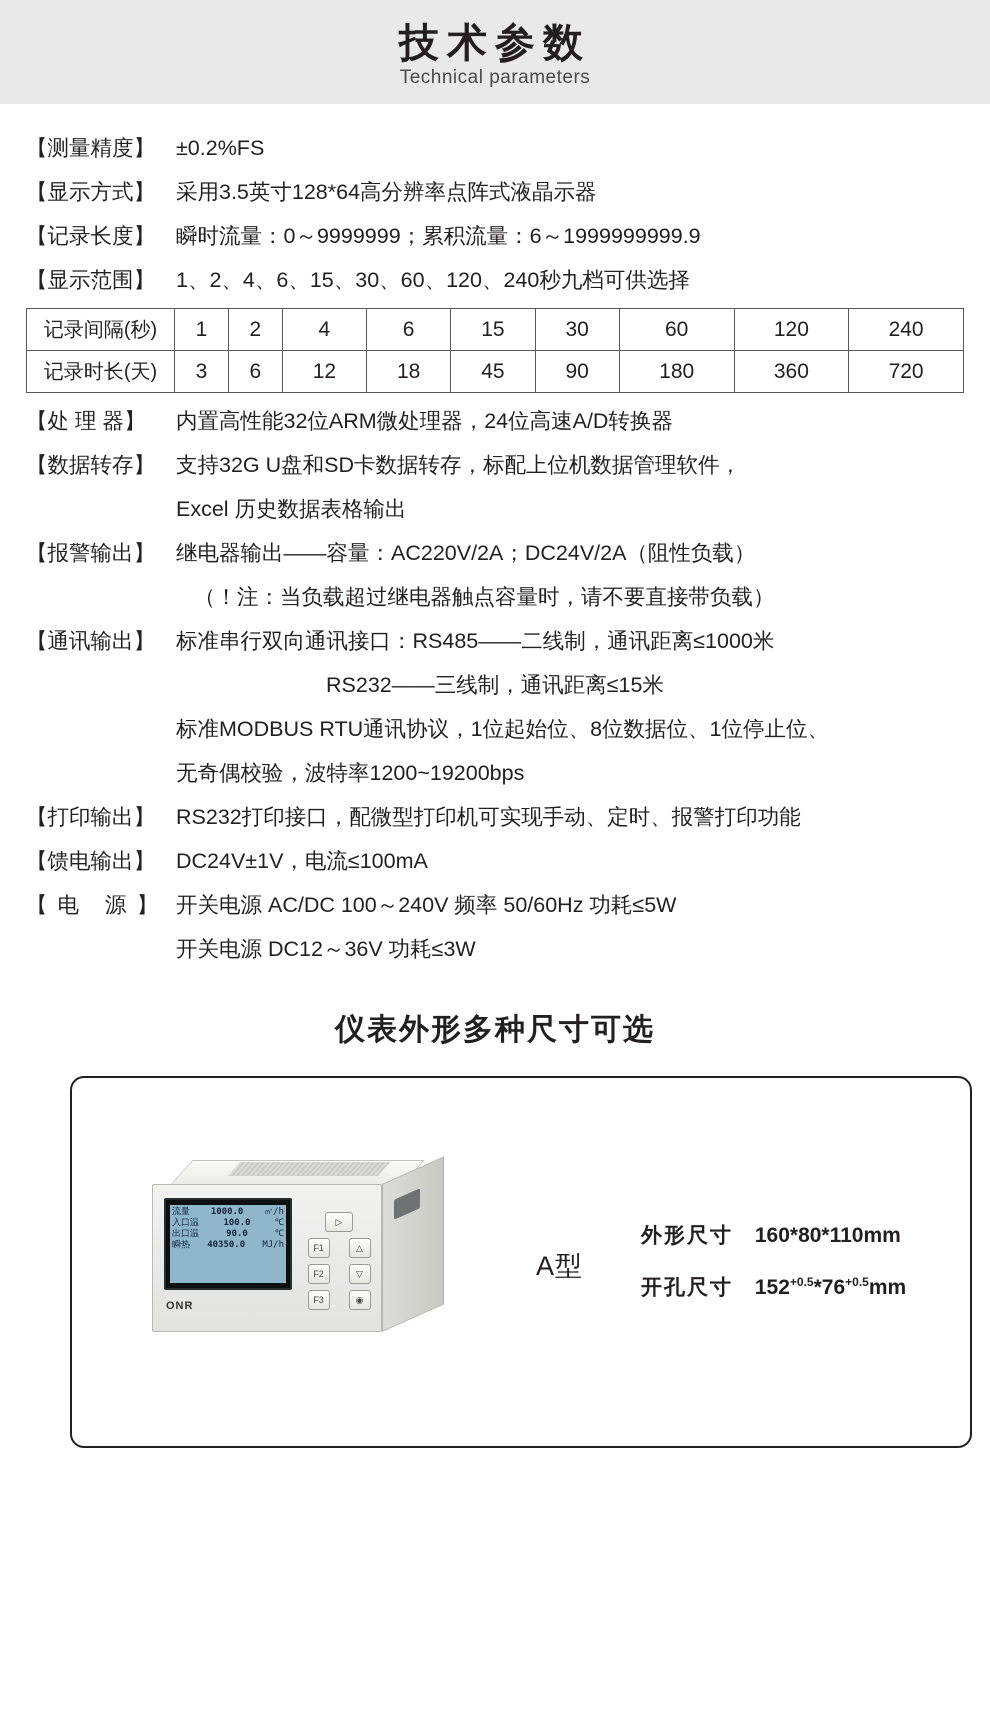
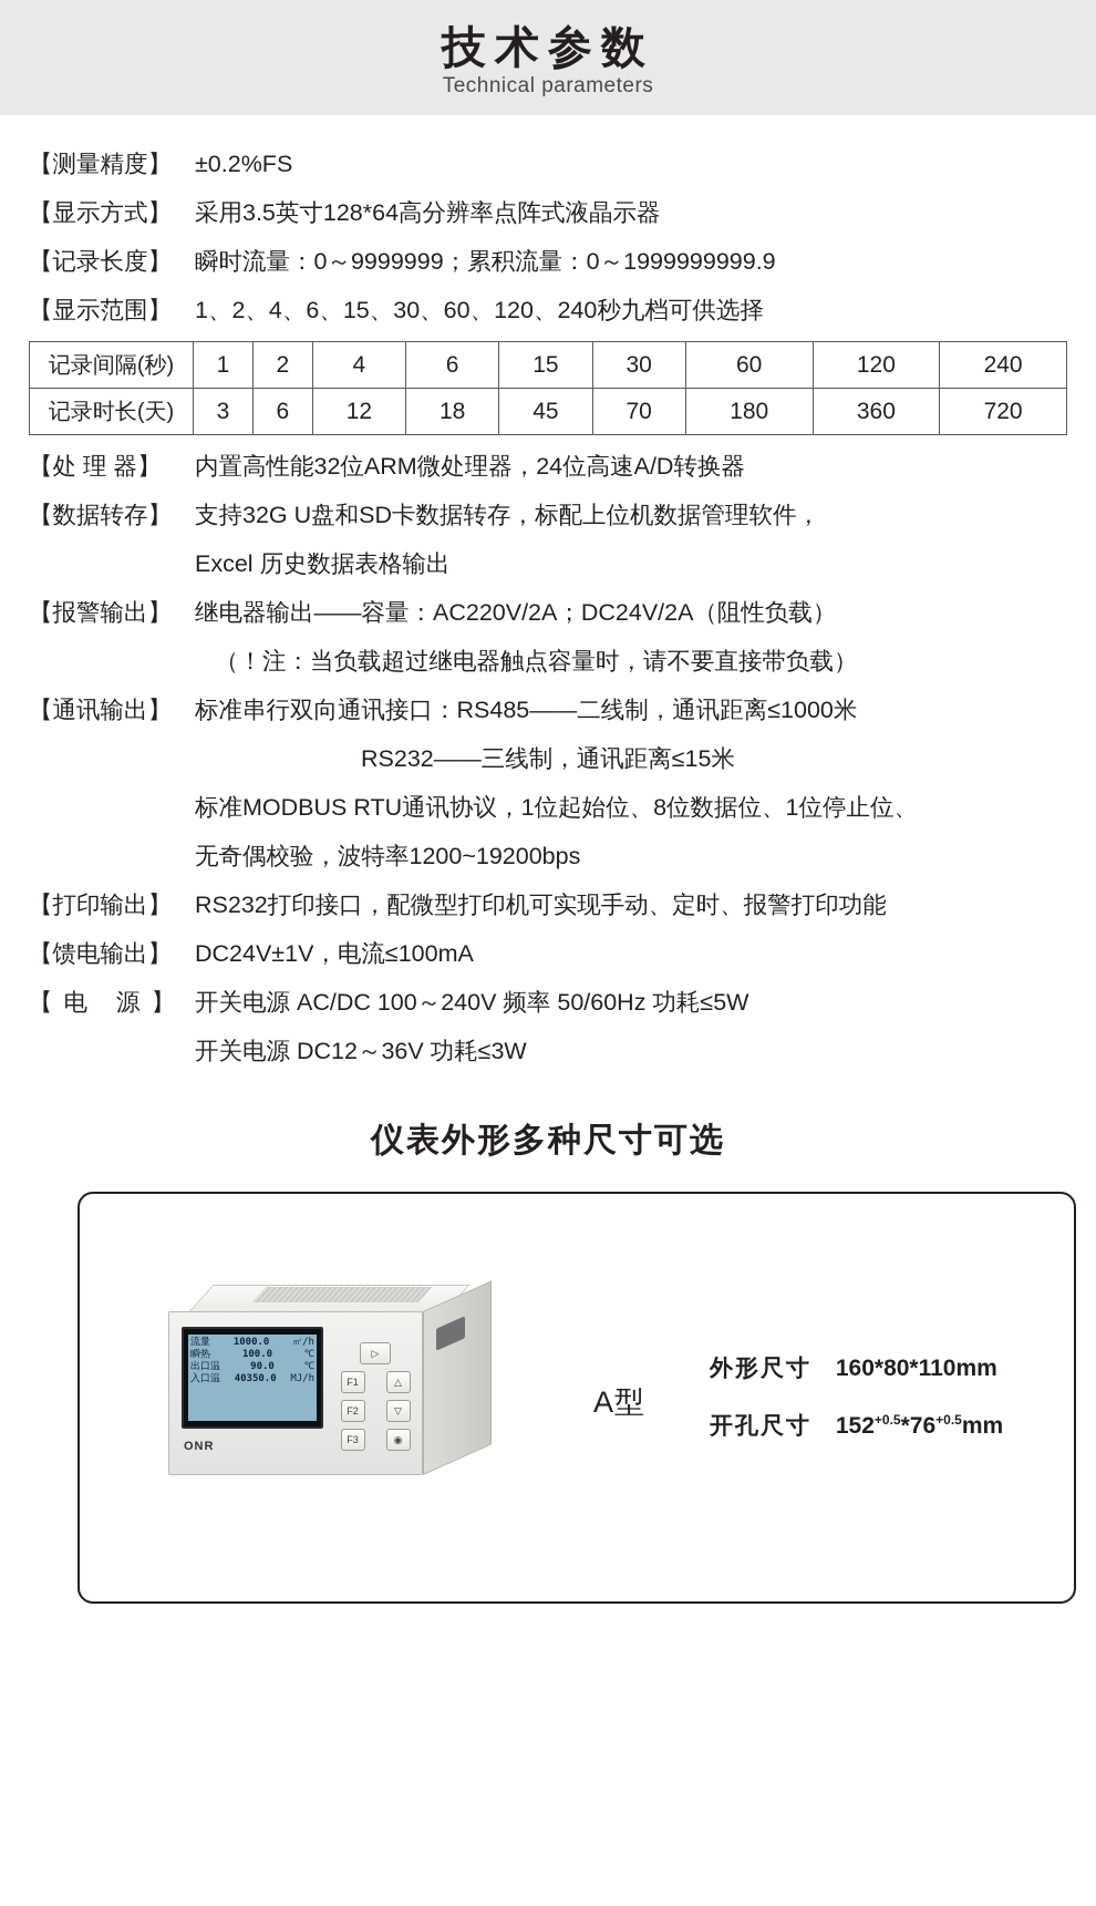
  技术参数
  Technical parameters
  【测量精度】
  ±0.2%FS
  【显示方式】
  采用3.5英寸128*64高分辨率点阵式液晶示器
  【记录长度】
- 瞬时流量：0～9999999；累积流量：6～1999999999.9
+ 瞬时流量：0～9999999；累积流量：0～1999999999.9
  【显示范围】
  1、2、4、6、15、30、60、120、240秒九档可供选择
  记录间隔(秒)	1	2	4	6	15	30	60	120	240
- 记录时长(天)	3	6	12	18	45	90	180	360	720
+ 记录时长(天)	3	6	12	18	45	70	180	360	720
  【处 理 器】
  内置高性能32位ARM微处理器，24位高速A/D转换器
  【数据转存】
  支持32G U盘和SD卡数据转存，标配上位机数据管理软件，
  Excel 历史数据表格输出
  【报警输出】
  继电器输出——容量：AC220V/2A；DC24V/2A（阻性负载）
  （！注：当负载超过继电器触点容量时，请不要直接带负载）
  【通讯输出】
  标准串行双向通讯接口：RS485——二线制，通讯距离≤1000米
  RS232——三线制，通讯距离≤15米
  标准MODBUS RTU通讯协议，1位起始位、8位数据位、1位停止位、
  无奇偶校验，波特率1200~19200bps
  【打印输出】
  RS232打印接口，配微型打印机可实现手动、定时、报警打印功能
  【馈电输出】
  DC24V±1V，电流≤100mA
  【电 源】
  开关电源 AC/DC 100～240V 频率 50/60Hz 功耗≤5W
  开关电源 DC12～36V 功耗≤3W
  仪表外形多种尺寸可选
  流量
  1000.0
  ㎥/h
- 入口温
+ 瞬热
  100.0
  ℃
  出口温
  90.0
  ℃
- 瞬热
+ 入口温
  40350.0
  MJ/h
  ONR
  ▷
  F1
  △
  F2
  ▽
  F3
  ◉
  A型
  外形尺寸 160*80*110mm
  开孔尺寸 152+0.5*76+0.5mm
